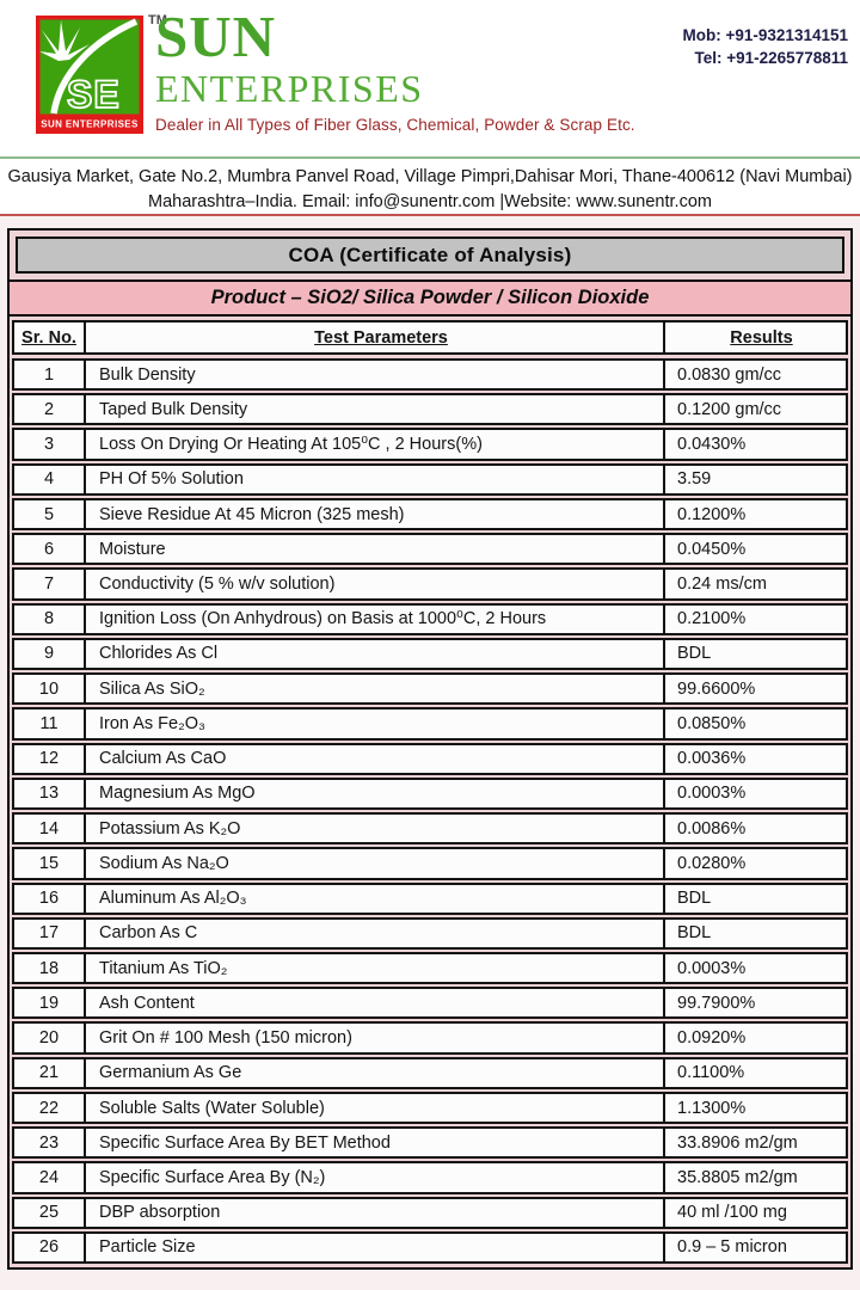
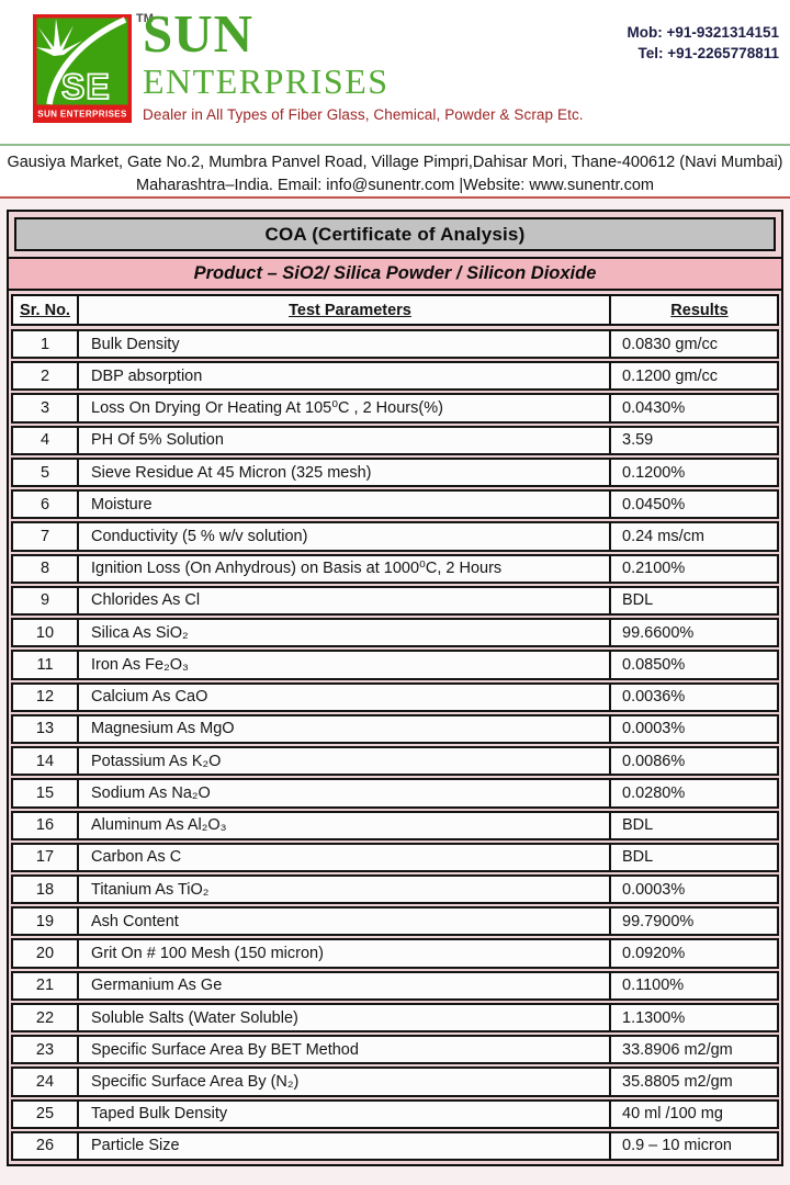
  SE
  SUN ENTERPRISES
  TM
  SUN
  ENTERPRISES
  Dealer in All Types of Fiber Glass, Chemical, Powder & Scrap Etc.
  Mob: +91-9321314151
  Tel: +91-2265778811
  Gausiya Market, Gate No.2, Mumbra Panvel Road, Village Pimpri,Dahisar Mori, Thane-400612 (Navi Mumbai)
  Maharashtra–India. Email: info@sunentr.com |Website: www.sunentr.com
  COA (Certificate of Analysis)
  Product – SiO2/ Silica Powder / Silicon Dioxide
  Sr. No.
  Test Parameters
  Results
  1
  Bulk Density
  0.0830 gm/cc
  2
- Taped Bulk Density
+ DBP absorption
  0.1200 gm/cc
  3
  Loss On Drying Or Heating At 105⁰C , 2 Hours(%)
  0.0430%
  4
  PH Of 5% Solution
  3.59
  5
  Sieve Residue At 45 Micron (325 mesh)
  0.1200%
  6
  Moisture
  0.0450%
  7
  Conductivity (5 % w/v solution)
  0.24 ms/cm
  8
  Ignition Loss (On Anhydrous) on Basis at 1000⁰C, 2 Hours
  0.2100%
  9
  Chlorides As Cl
  BDL
  10
  Silica As SiO₂
  99.6600%
  11
  Iron As Fe₂O₃
  0.0850%
  12
  Calcium As CaO
  0.0036%
  13
  Magnesium As MgO
  0.0003%
  14
  Potassium As K₂O
  0.0086%
  15
  Sodium As Na₂O
  0.0280%
  16
  Aluminum As Al₂O₃
  BDL
  17
  Carbon As C
  BDL
  18
  Titanium As TiO₂
  0.0003%
  19
  Ash Content
  99.7900%
  20
  Grit On # 100 Mesh (150 micron)
  0.0920%
  21
  Germanium As Ge
  0.1100%
  22
  Soluble Salts (Water Soluble)
  1.1300%
  23
  Specific Surface Area By BET Method
  33.8906 m2/gm
  24
  Specific Surface Area By (N₂)
  35.8805 m2/gm
  25
- DBP absorption
+ Taped Bulk Density
  40 ml /100 mg
  26
  Particle Size
- 0.9 – 5 micron
+ 0.9 – 10 micron
